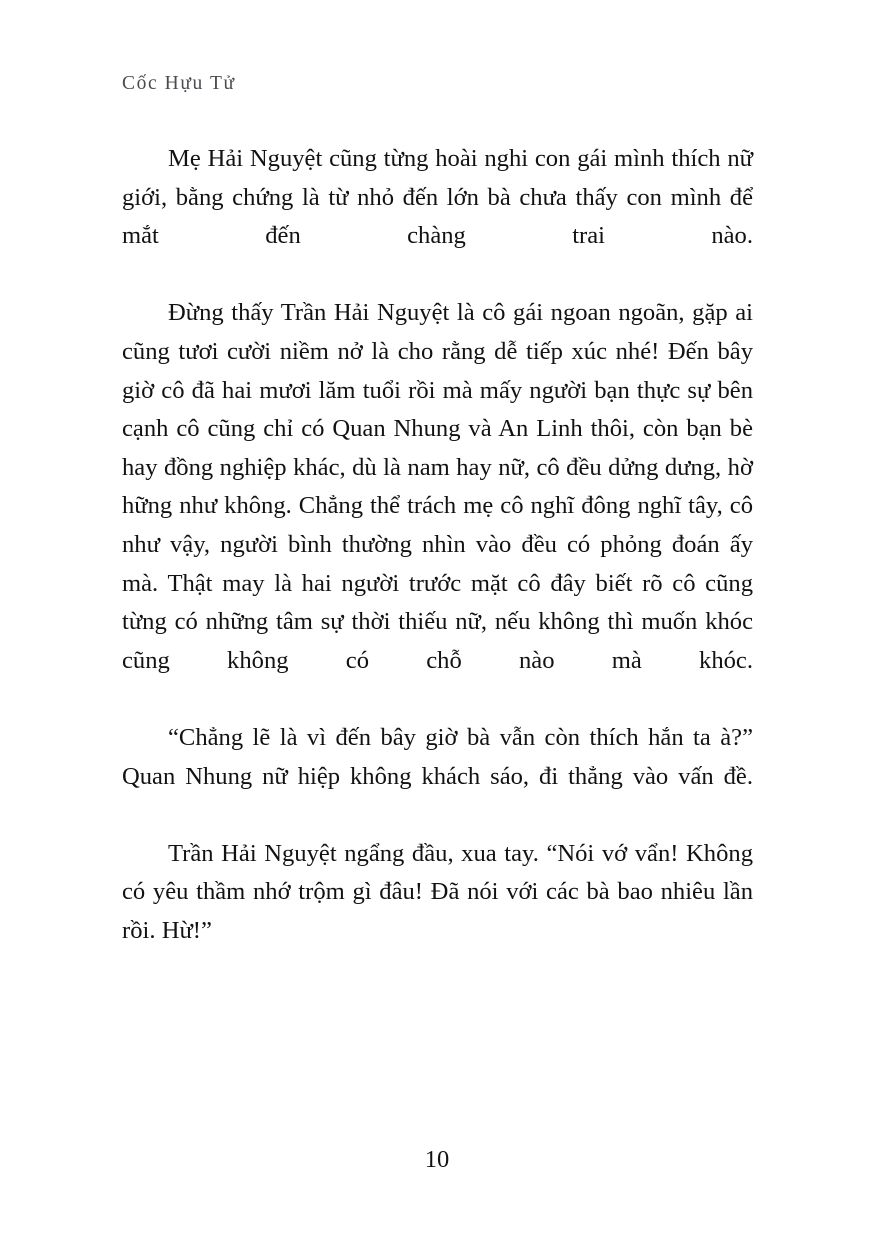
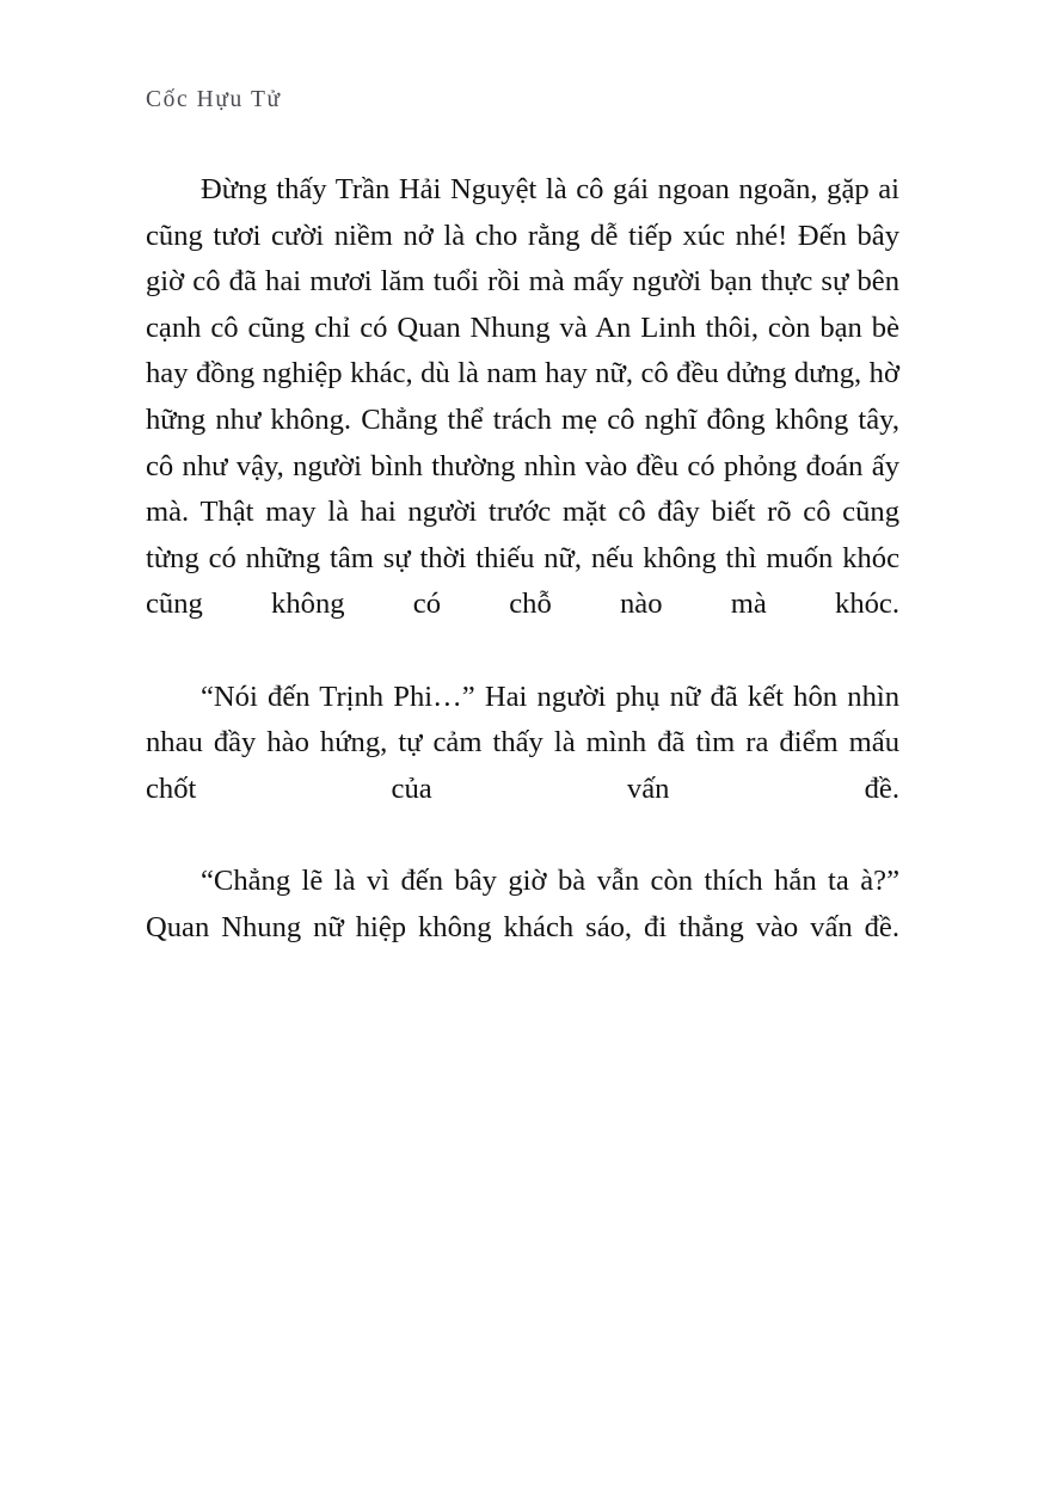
  Cốc Hựu Tử
- Mẹ Hải Nguyệt cũng từng hoài nghi con gái mình thích nữ giới, bằng chứng là từ nhỏ đến lớn bà chưa thấy con mình để mắt đến chàng trai nào.
- Đừng thấy Trần Hải Nguyệt là cô gái ngoan ngoãn, gặp ai cũng tươi cười niềm nở là cho rằng dễ tiếp xúc nhé! Đến bây giờ cô đã hai mươi lăm tuổi rồi mà mấy người bạn thực sự bên cạnh cô cũng chỉ có Quan Nhung và An Linh thôi, còn bạn bè hay đồng nghiệp khác, dù là nam hay nữ, cô đều dửng dưng, hờ hững như không. Chẳng thể trách mẹ cô nghĩ đông nghĩ tây, cô như vậy, người bình thường nhìn vào đều có phỏng đoán ấy mà. Thật may là hai người trước mặt cô đây biết rõ cô cũng từng có những tâm sự thời thiếu nữ, nếu không thì muốn khóc cũng không có chỗ nào mà khóc.
+ Đừng thấy Trần Hải Nguyệt là cô gái ngoan ngoãn, gặp ai cũng tươi cười niềm nở là cho rằng dễ tiếp xúc nhé! Đến bây giờ cô đã hai mươi lăm tuổi rồi mà mấy người bạn thực sự bên cạnh cô cũng chỉ có Quan Nhung và An Linh thôi, còn bạn bè hay đồng nghiệp khác, dù là nam hay nữ, cô đều dửng dưng, hờ hững như không. Chẳng thể trách mẹ cô nghĩ đông không tây, cô như vậy, người bình thường nhìn vào đều có phỏng đoán ấy mà. Thật may là hai người trước mặt cô đây biết rõ cô cũng từng có những tâm sự thời thiếu nữ, nếu không thì muốn khóc cũng không có chỗ nào mà khóc.
+ “Nói đến Trịnh Phi…” Hai người phụ nữ đã kết hôn nhìn nhau đầy hào hứng, tự cảm thấy là mình đã tìm ra điểm mấu chốt của vấn đề.
  “Chẳng lẽ là vì đến bây giờ bà vẫn còn thích hắn ta à?” Quan Nhung nữ hiệp không khách sáo, đi thẳng vào vấn đề.
- Trần Hải Nguyệt ngẩng đầu, xua tay. “Nói vớ vẩn! Không có yêu thầm nhớ trộm gì đâu! Đã nói với các bà bao nhiêu lần rồi. Hừ!”
- 10
